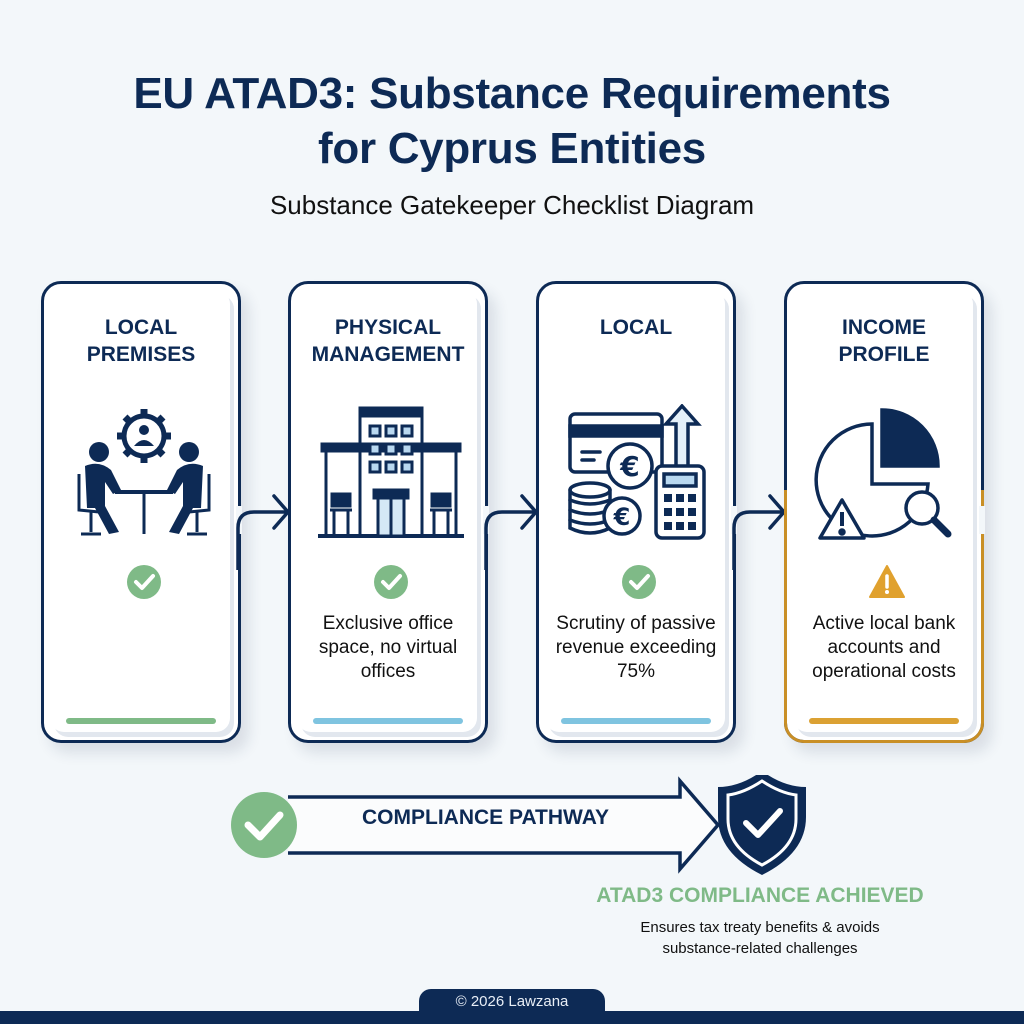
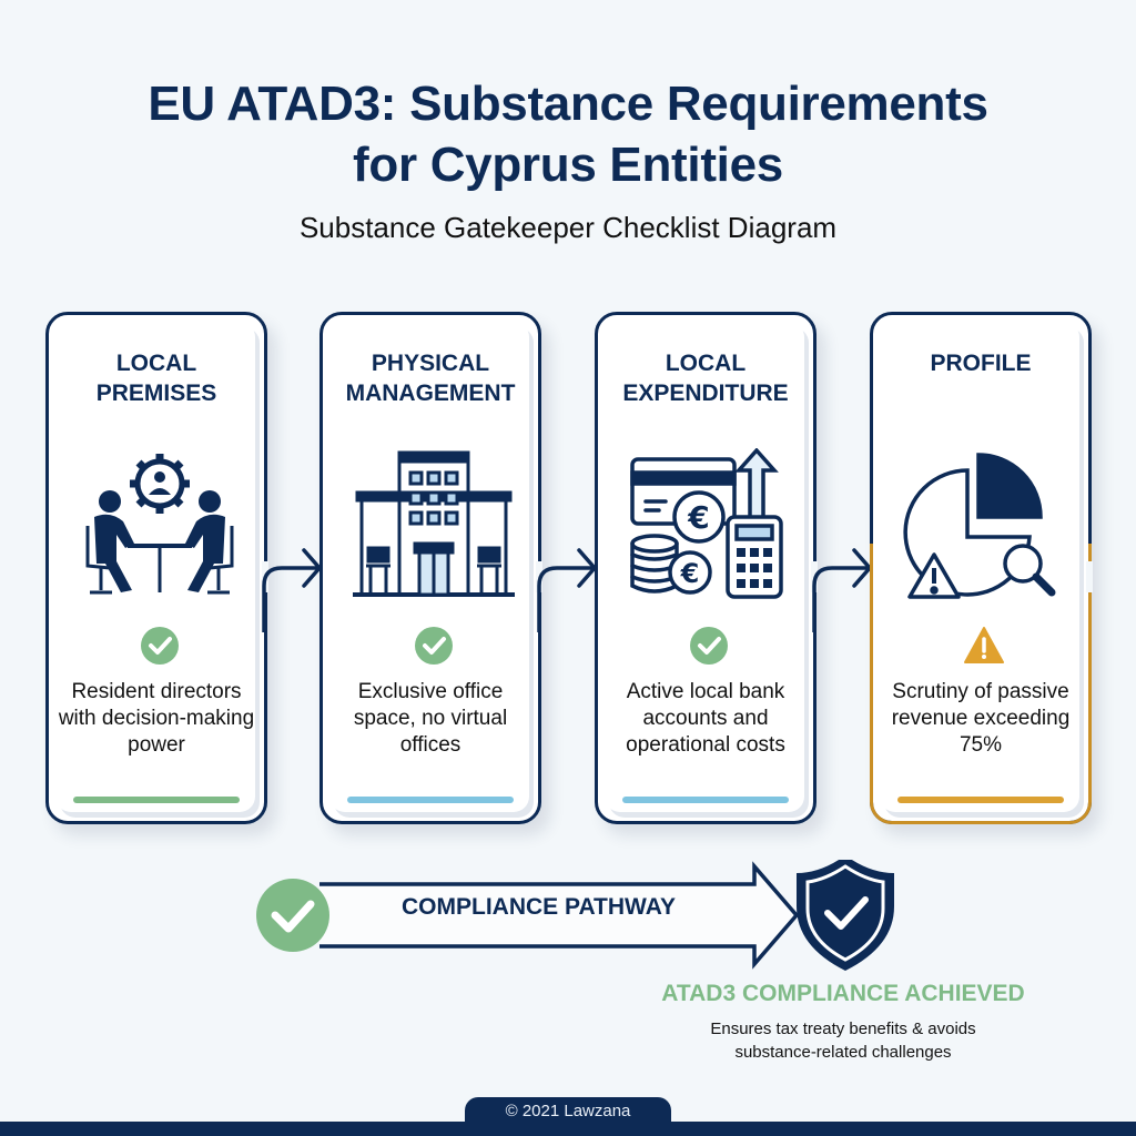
  EU ATAD3: Substance Requirements
  for Cyprus Entities
  Substance Gatekeeper Checklist Diagram
  LOCAL
  PREMISES
+ Resident directors with decision-making power
  PHYSICAL
  MANAGEMENT
  Exclusive office space, no virtual offices
  LOCAL
+ EXPENDITURE
  €
  €
- Scrutiny of passive revenue exceeding 75%
+ Active local bank accounts and operational costs
- INCOME
  PROFILE
- Active local bank accounts and operational costs
+ Scrutiny of passive revenue exceeding 75%
  COMPLIANCE PATHWAY
  ATAD3 COMPLIANCE ACHIEVED
  Ensures tax treaty benefits & avoids
  substance-related challenges
- © 2026 Lawzana
+ © 2021 Lawzana
